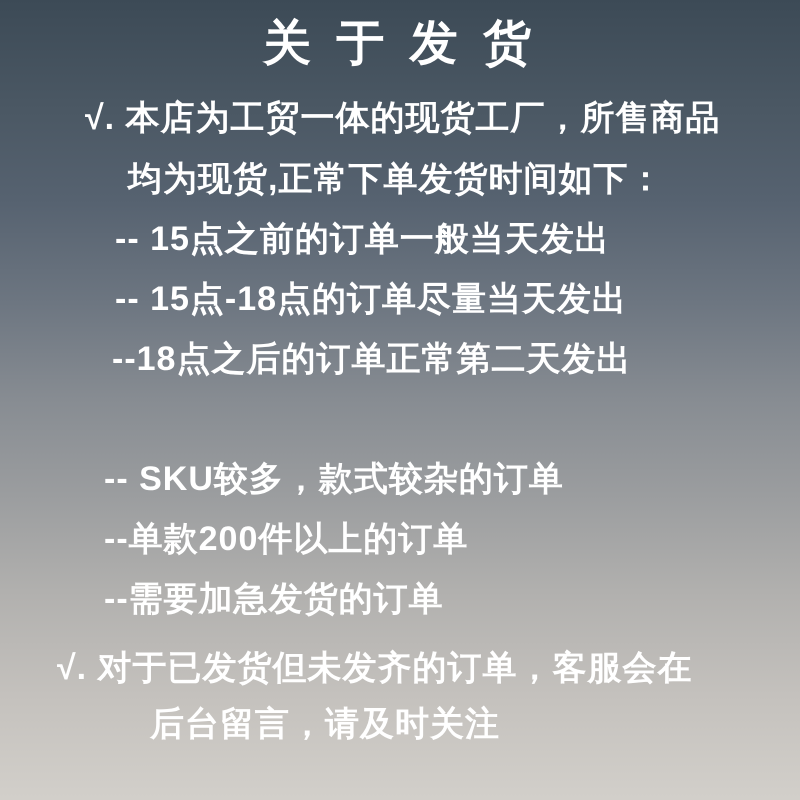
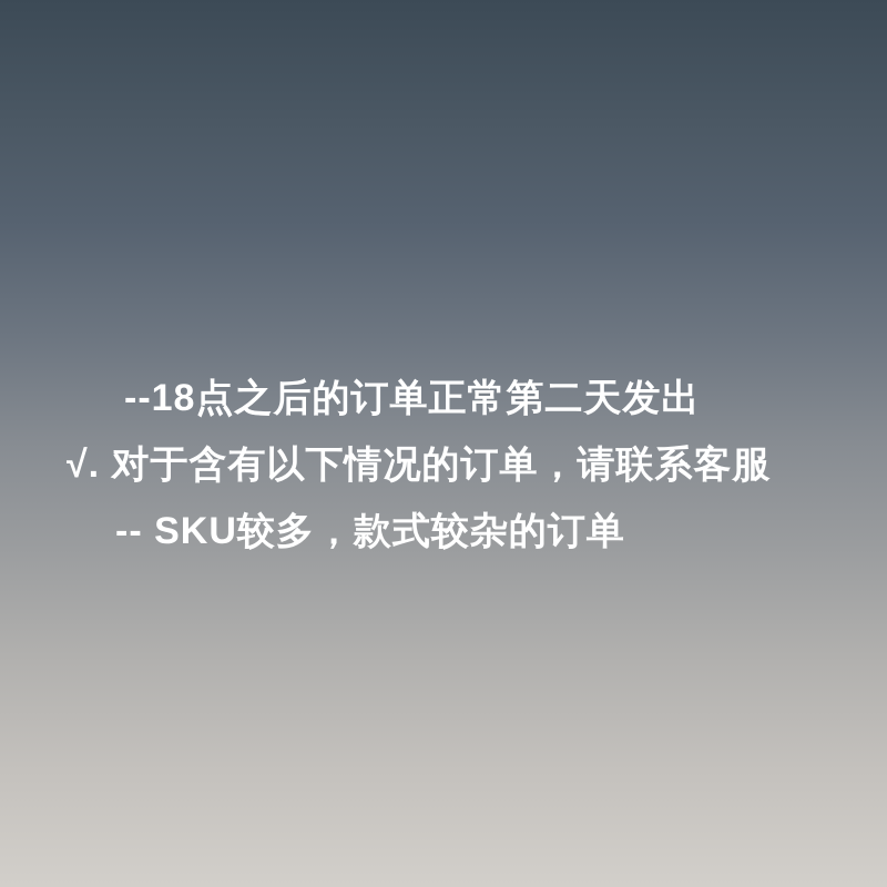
- 关 于 发 货
- √. 本店为工贸一体的现货工厂，所售商品
- 均为现货,正常下单发货时间如下：
- -- 15点之前的订单一般当天发出
- -- 15点-18点的订单尽量当天发出
  --18点之后的订单正常第二天发出
+ √. 对于含有以下情况的订单，请联系客服
  -- SKU较多，款式较杂的订单
- --单款200件以上的订单
- --需要加急发货的订单
- √. 对于已发货但未发齐的订单，客服会在
- 后台留言，请及时关注
